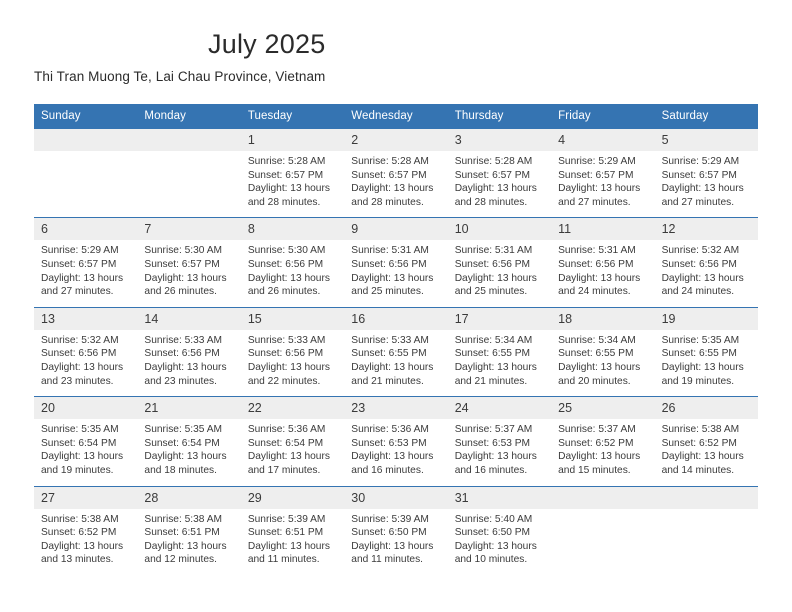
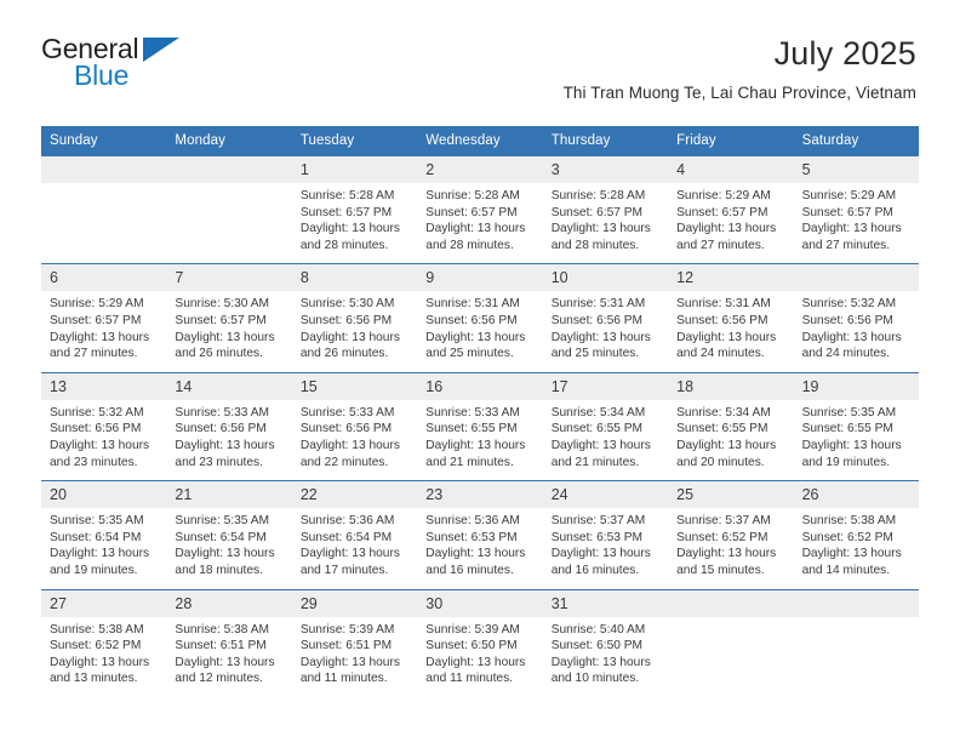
+ General
+ Blue
  July 2025
  Thi Tran Muong Te, Lai Chau Province, Vietnam
  Sunday
  Monday
  Tuesday
  Wednesday
  Thursday
  Friday
  Saturday
  1
  2
  3
  4
  5
  Sunrise: 5:28 AM
  Sunset: 6:57 PM
  Daylight: 13 hours
  and 28 minutes.
  Sunrise: 5:28 AM
  Sunset: 6:57 PM
  Daylight: 13 hours
  and 28 minutes.
  Sunrise: 5:28 AM
  Sunset: 6:57 PM
  Daylight: 13 hours
  and 28 minutes.
  Sunrise: 5:29 AM
  Sunset: 6:57 PM
  Daylight: 13 hours
  and 27 minutes.
  Sunrise: 5:29 AM
  Sunset: 6:57 PM
  Daylight: 13 hours
  and 27 minutes.
  6
  7
  8
  9
  10
- 11
  12
  Sunrise: 5:29 AM
  Sunset: 6:57 PM
  Daylight: 13 hours
  and 27 minutes.
  Sunrise: 5:30 AM
  Sunset: 6:57 PM
  Daylight: 13 hours
  and 26 minutes.
  Sunrise: 5:30 AM
  Sunset: 6:56 PM
  Daylight: 13 hours
  and 26 minutes.
  Sunrise: 5:31 AM
  Sunset: 6:56 PM
  Daylight: 13 hours
  and 25 minutes.
  Sunrise: 5:31 AM
  Sunset: 6:56 PM
  Daylight: 13 hours
  and 25 minutes.
  Sunrise: 5:31 AM
  Sunset: 6:56 PM
  Daylight: 13 hours
  and 24 minutes.
  Sunrise: 5:32 AM
  Sunset: 6:56 PM
  Daylight: 13 hours
  and 24 minutes.
  13
  14
  15
  16
  17
  18
  19
  Sunrise: 5:32 AM
  Sunset: 6:56 PM
  Daylight: 13 hours
  and 23 minutes.
  Sunrise: 5:33 AM
  Sunset: 6:56 PM
  Daylight: 13 hours
  and 23 minutes.
  Sunrise: 5:33 AM
  Sunset: 6:56 PM
  Daylight: 13 hours
  and 22 minutes.
  Sunrise: 5:33 AM
  Sunset: 6:55 PM
  Daylight: 13 hours
  and 21 minutes.
  Sunrise: 5:34 AM
  Sunset: 6:55 PM
  Daylight: 13 hours
  and 21 minutes.
  Sunrise: 5:34 AM
  Sunset: 6:55 PM
  Daylight: 13 hours
  and 20 minutes.
  Sunrise: 5:35 AM
  Sunset: 6:55 PM
  Daylight: 13 hours
  and 19 minutes.
  20
  21
  22
  23
  24
  25
  26
  Sunrise: 5:35 AM
  Sunset: 6:54 PM
  Daylight: 13 hours
  and 19 minutes.
  Sunrise: 5:35 AM
  Sunset: 6:54 PM
  Daylight: 13 hours
  and 18 minutes.
  Sunrise: 5:36 AM
  Sunset: 6:54 PM
  Daylight: 13 hours
  and 17 minutes.
  Sunrise: 5:36 AM
  Sunset: 6:53 PM
  Daylight: 13 hours
  and 16 minutes.
  Sunrise: 5:37 AM
  Sunset: 6:53 PM
  Daylight: 13 hours
  and 16 minutes.
  Sunrise: 5:37 AM
  Sunset: 6:52 PM
  Daylight: 13 hours
  and 15 minutes.
  Sunrise: 5:38 AM
  Sunset: 6:52 PM
  Daylight: 13 hours
  and 14 minutes.
  27
  28
  29
  30
  31
  Sunrise: 5:38 AM
  Sunset: 6:52 PM
  Daylight: 13 hours
  and 13 minutes.
  Sunrise: 5:38 AM
  Sunset: 6:51 PM
  Daylight: 13 hours
  and 12 minutes.
  Sunrise: 5:39 AM
  Sunset: 6:51 PM
  Daylight: 13 hours
  and 11 minutes.
  Sunrise: 5:39 AM
  Sunset: 6:50 PM
  Daylight: 13 hours
  and 11 minutes.
  Sunrise: 5:40 AM
  Sunset: 6:50 PM
  Daylight: 13 hours
  and 10 minutes.
